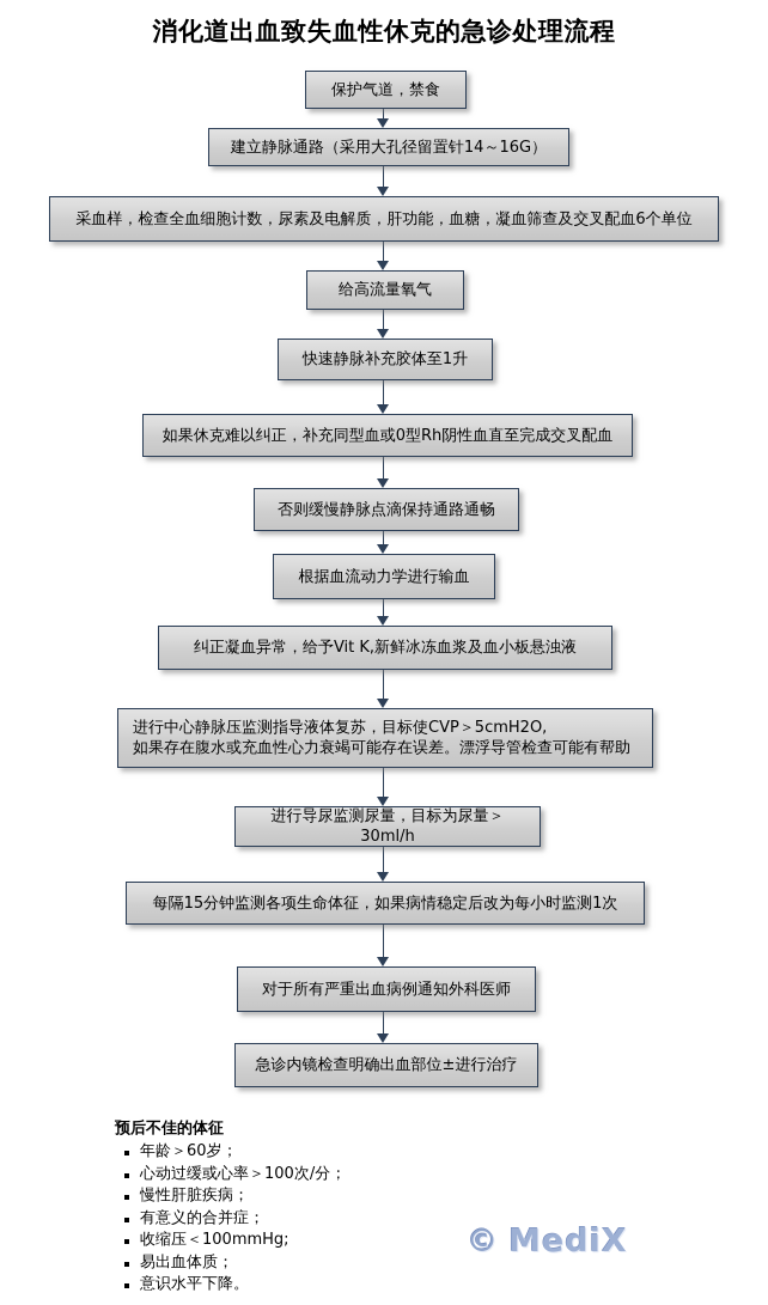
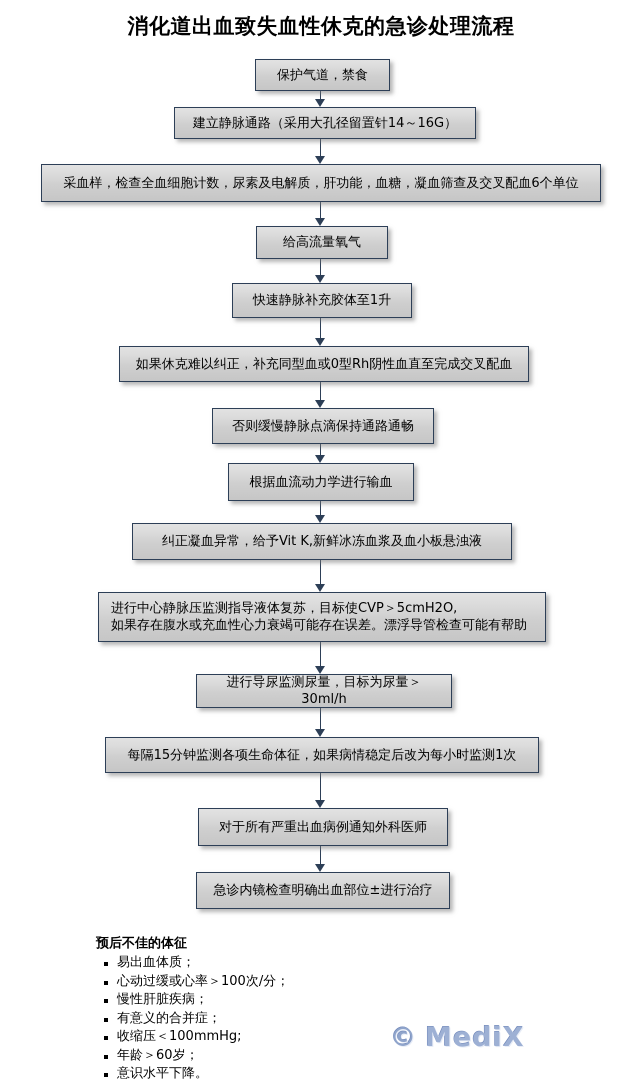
  消化道出血致失血性休克的急诊处理流程
  保护气道，禁食
  建立静脉通路（采用大孔径留置针14～16G）
  采血样，检查全血细胞计数，尿素及电解质，肝功能，血糖，凝血筛查及交叉配血6个单位
  给高流量氧气
  快速静脉补充胶体至1升
  如果休克难以纠正，补充同型血或0型Rh阴性血直至完成交叉配血
  否则缓慢静脉点滴保持通路通畅
  根据血流动力学进行输血
  纠正凝血异常，给予Vit K,新鲜冰冻血浆及血小板悬浊液
  进行中心静脉压监测指导液体复苏，目标使CVP＞5cmH2O,
  如果存在腹水或充血性心力衰竭可能存在误差。漂浮导管检查可能有帮助
  进行导尿监测尿量，目标为尿量＞30ml/h
  每隔15分钟监测各项生命体征，如果病情稳定后改为每小时监测1次
  对于所有严重出血病例通知外科医师
  急诊内镜检查明确出血部位±进行治疗
  预后不佳的体征
- 年龄＞60岁；
+ 易出血体质；
  心动过缓或心率＞100次/分；
  慢性肝脏疾病；
  有意义的合并症；
  收缩压＜100mmHg;
- 易出血体质；
+ 年龄＞60岁；
  意识水平下降。
  ©
  MediX
